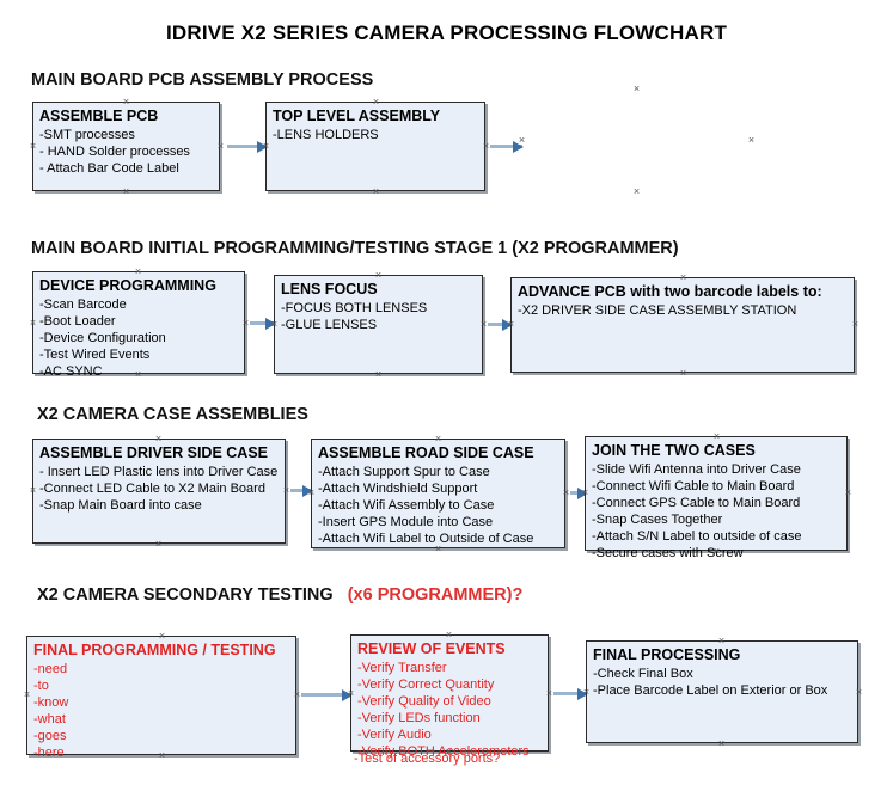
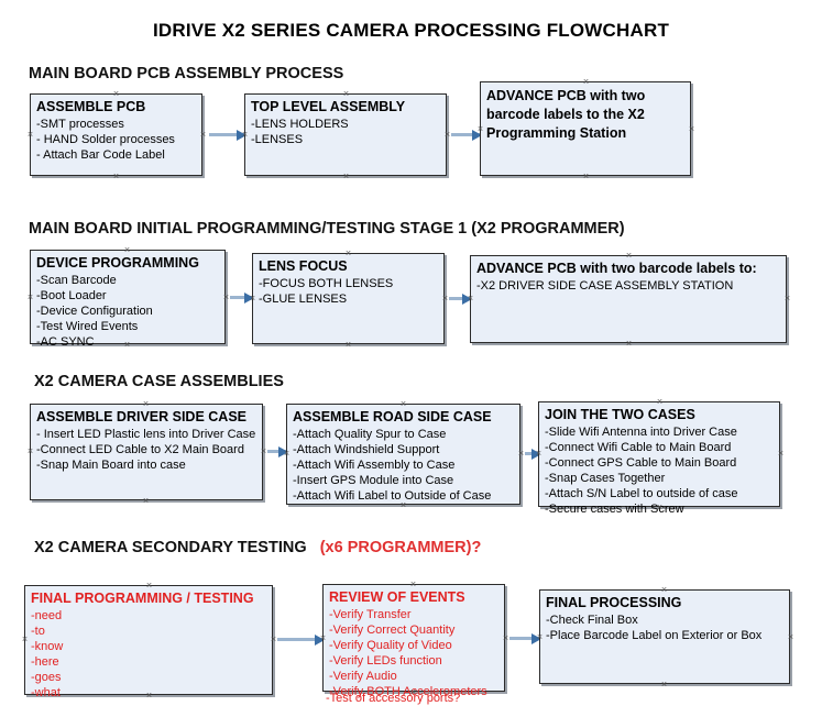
  IDRIVE X2 SERIES CAMERA PROCESSING FLOWCHART
  MAIN BOARD PCB ASSEMBLY PROCESS
  ASSEMBLE PCB
  -SMT processes
  - HAND Solder processes
  - Attach Bar Code Label
  TOP LEVEL ASSEMBLY
  -LENS HOLDERS
+ -LENSES
+ ADVANCE PCB with two barcode labels to the X2 Programming Station
  MAIN BOARD INITIAL PROGRAMMING/TESTING STAGE 1 (X2 PROGRAMMER)
  DEVICE PROGRAMMING
  -Scan Barcode
  -Boot Loader
  -Device Configuration
  -Test Wired Events
  -AC SYNC
  LENS FOCUS
  -FOCUS BOTH LENSES
  -GLUE LENSES
  ADVANCE PCB with two barcode labels to:
  -X2 DRIVER SIDE CASE ASSEMBLY STATION
  X2 CAMERA CASE ASSEMBLIES
  ASSEMBLE DRIVER SIDE CASE
  - Insert LED Plastic lens into Driver Case
  -Connect LED Cable to X2 Main Board
  -Snap Main Board into case
  ASSEMBLE ROAD SIDE CASE
- -Attach Support Spur to Case
+ -Attach Quality Spur to Case
  -Attach Windshield Support
  -Attach Wifi Assembly to Case
  -Insert GPS Module into Case
  -Attach Wifi Label to Outside of Case
  JOIN THE TWO CASES
  -Slide Wifi Antenna into Driver Case
  -Connect Wifi Cable to Main Board
  -Connect GPS Cable to Main Board
  -Snap Cases Together
  -Attach S/N Label to outside of case
  -Secure cases with Screw
  X2 CAMERA SECONDARY TESTING (x6 PROGRAMMER)?
  FINAL PROGRAMMING / TESTING
  -need
  -to
  -know
- -what
+ -here
  -goes
- -here
+ -what
  REVIEW OF EVENTS
  -Verify Transfer
  -Verify Correct Quantity
  -Verify Quality of Video
  -Verify LEDs function
  -Verify Audio
  -Verify BOTH Accelerometers
  -Test of accessory ports?
  FINAL PROCESSING
  -Check Final Box
  -Place Barcode Label on Exterior or Box
